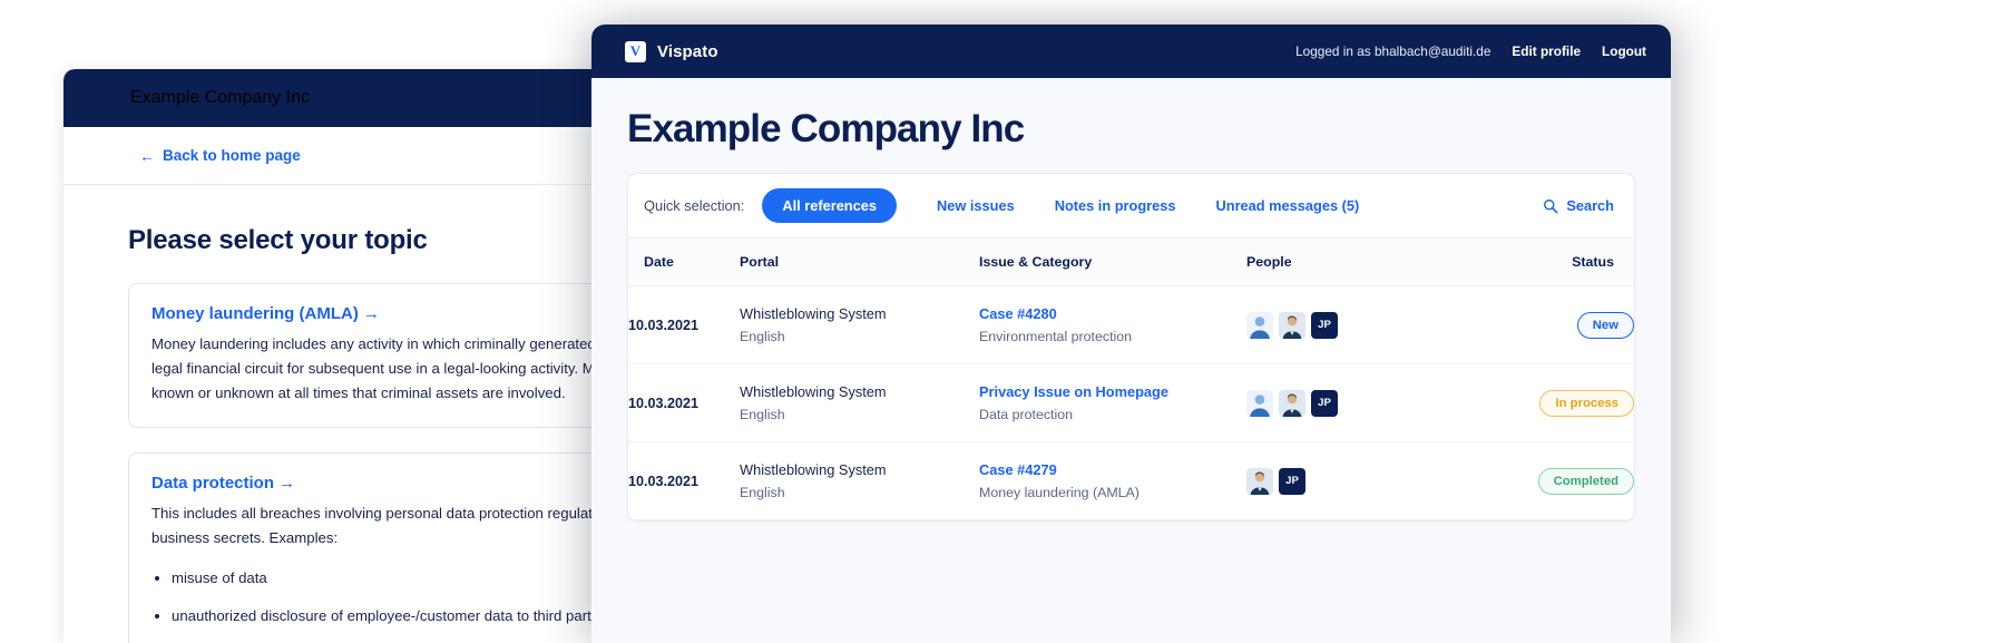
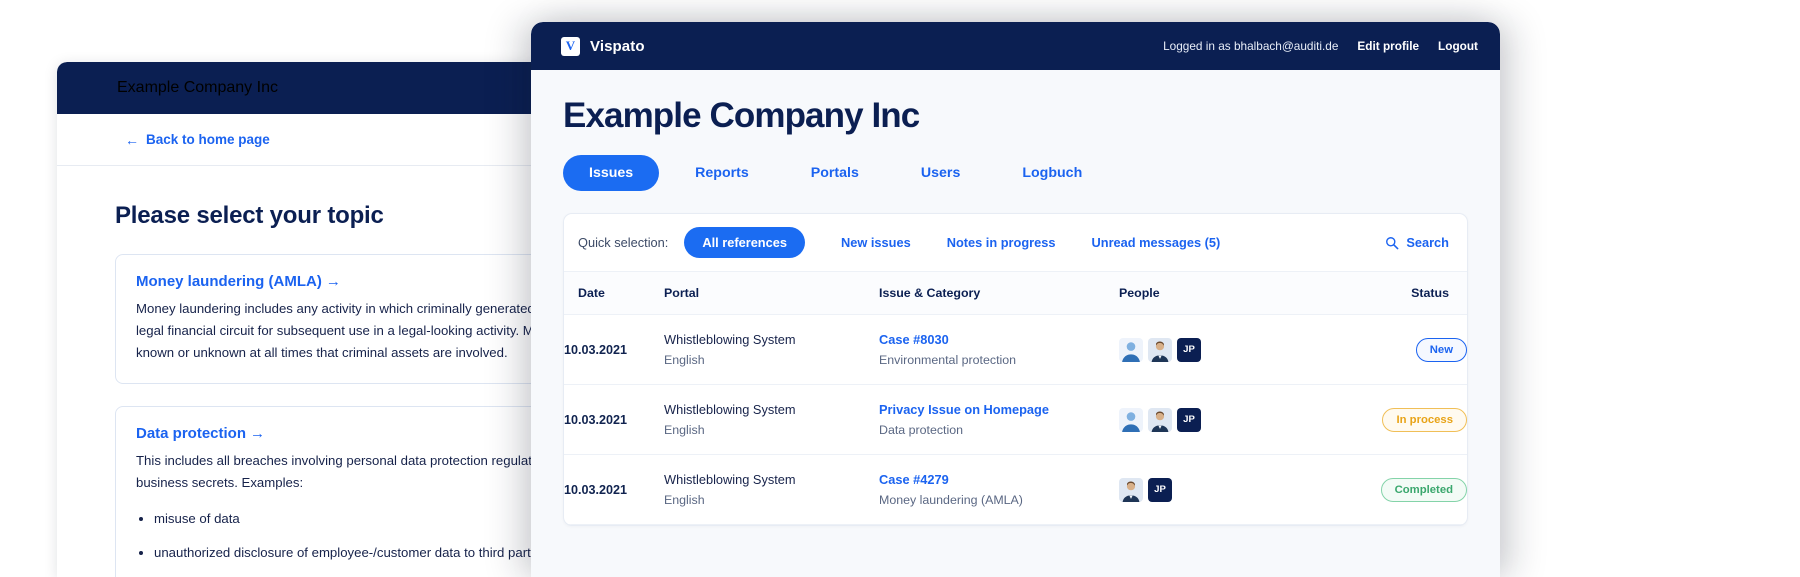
  Example Company Inc
  ←
  Back to home page
  Please select your topic
  Money laundering (AMLA) →
  Money laundering includes any activity in which criminally generate legal financial circuit for subsequent use in a legal-looking activity. M known or unknown at all times that criminal assets are involved.
  Data protection →
  This includes all breaches involving personal data protection regula business secrets. Examples:
  misuse of data
  unauthorized disclosure of employee-/customer data to third part
  V
  Vispato
  Logged in as bhalbach@auditi.de
  Edit profile
  Logout
  Example Company Inc
+ Issues
+ Reports
+ Portals
+ Users
+ Logbuch
  Quick selection:
  All references
  New issues
  Notes in progress
  Unread messages (5)
  Search
  Date	Portal	Issue & Category	People	Status
- 10.03.2021	Whistleblowing System English	Case #4280 Environmental protection	JP	New
+ 10.03.2021	Whistleblowing System English	Case #8030 Environmental protection	JP	New
  10.03.2021	Whistleblowing System English	Privacy Issue on Homepage Data protection	JP	In process
  10.03.2021	Whistleblowing System English	Case #4279 Money laundering (AMLA)	JP	Completed
